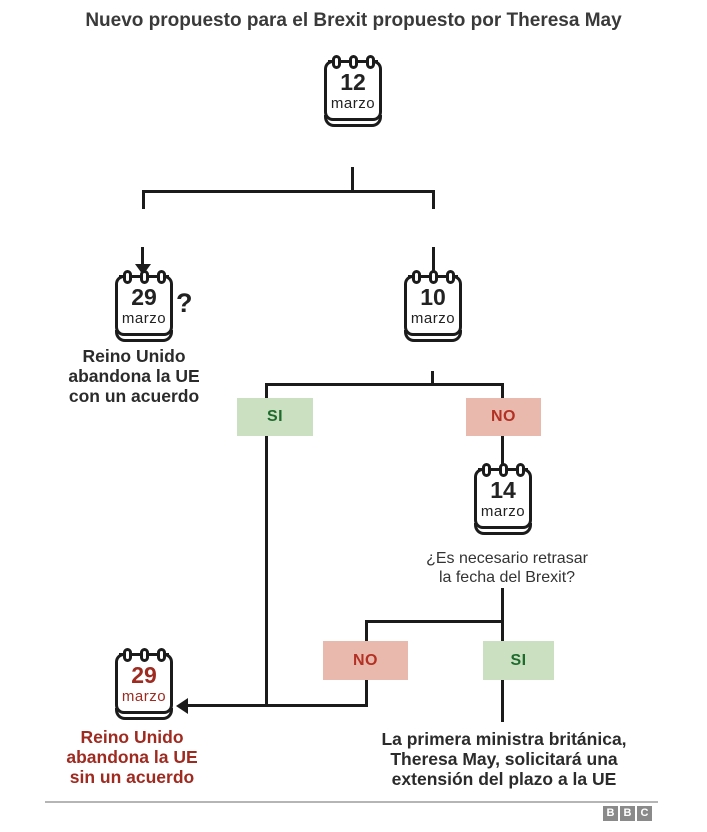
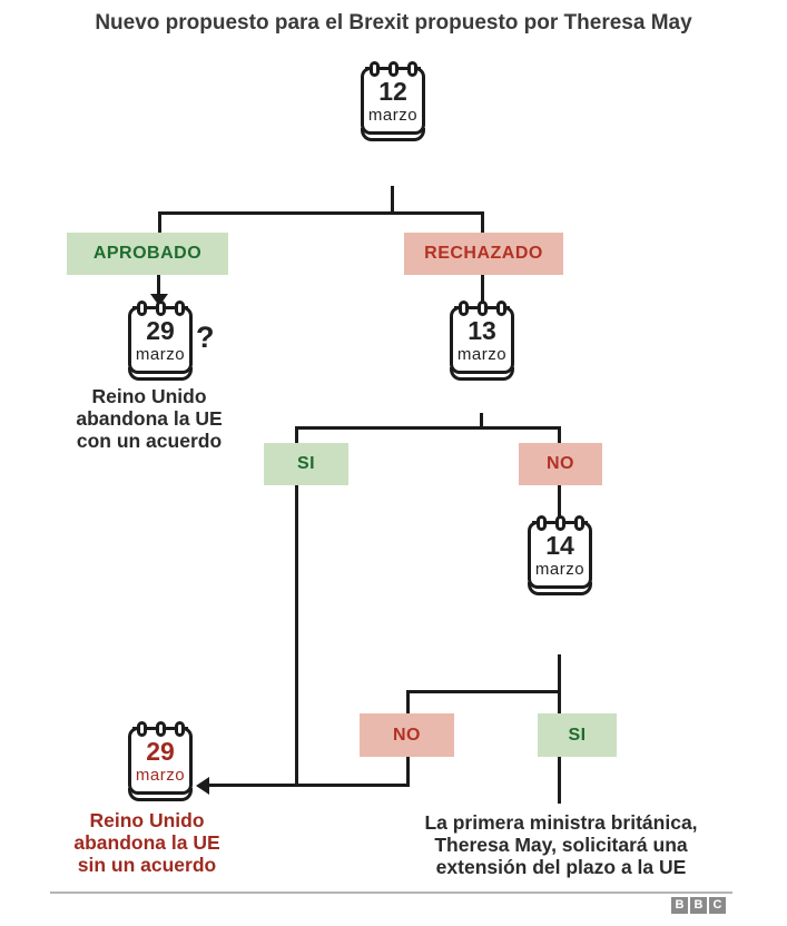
  Nuevo propuesto para el Brexit propuesto por Theresa May
  12
  marzo
+ APROBADO
+ RECHAZADO
  29
  marzo
  ?
  Reino Unido
  abandona la UE
  con un acuerdo
- 10
+ 13
  marzo
  SI
  NO
  14
  marzo
- ¿Es necesario retrasar
- la fecha del Brexit?
  NO
  SI
  29
  marzo
  Reino Unido
  abandona la UE
  sin un acuerdo
  La primera ministra británica,
  Theresa May, solicitará una
  extensión del plazo a la UE
  B
  B
  C
